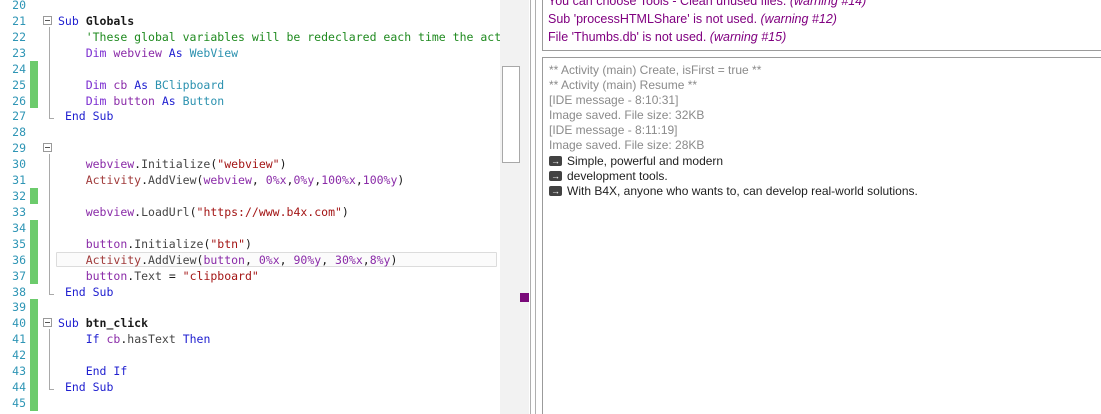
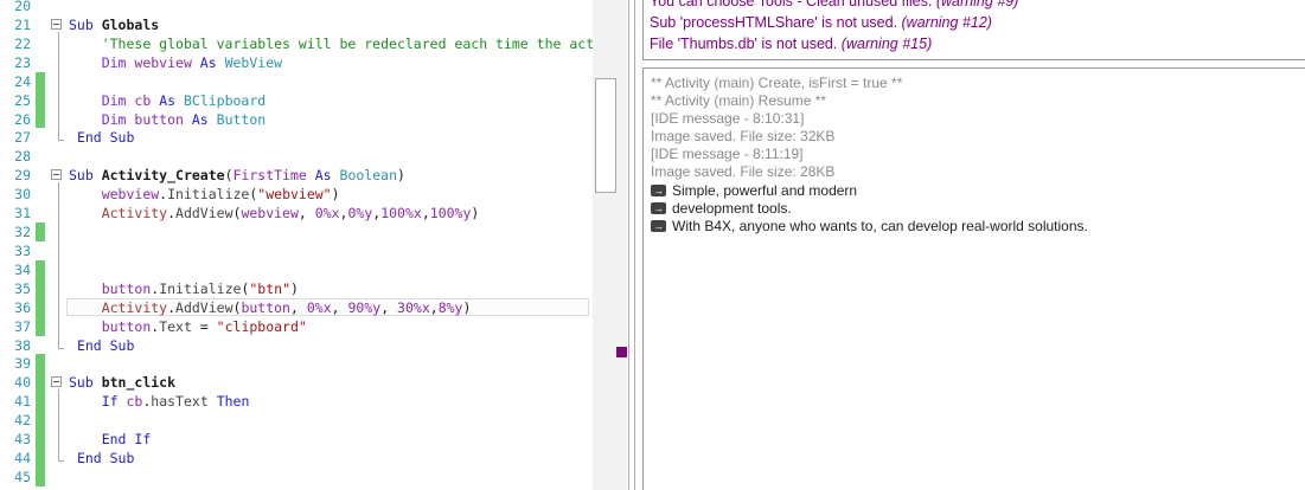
  20
  21
  Sub Globals
  22
  'These global variables will be redeclared each time the act
  23
  Dim webview As WebView
  24
  25
  Dim cb As BClipboard
  26
  Dim button As Button
  27
  End Sub
  28
  29
+ Sub Activity_Create(FirstTime As Boolean)
  30
  webview.Initialize("webview")
  31
  Activity.AddView(webview, 0%x,0%y,100%x,100%y)
  32
  33
- webview.LoadUrl("https://www.b4x.com")
  34
  35
  button.Initialize("btn")
  36
  Activity.AddView(button, 0%x, 90%y, 30%x,8%y)
  37
  button.Text = "clipboard"
  38
  End Sub
  39
  40
  Sub btn_click
  41
  If cb.hasText Then
  42
  43
  End If
  44
  End Sub
  45
- You can choose Tools - Clean unused files. (warning #14)
+ You can choose Tools - Clean unused files. (warning #9)
  Sub 'processHTMLShare' is not used. (warning #12)
  File 'Thumbs.db' is not used. (warning #15)
  ** Activity (main) Create, isFirst = true **
  ** Activity (main) Resume **
  [IDE message - 8:10:31]
  Image saved. File size: 32KB
  [IDE message - 8:11:19]
  Image saved. File size: 28KB
  →
  Simple, powerful and modern
  →
  development tools.
  →
  With B4X, anyone who wants to, can develop real-world solutions.
